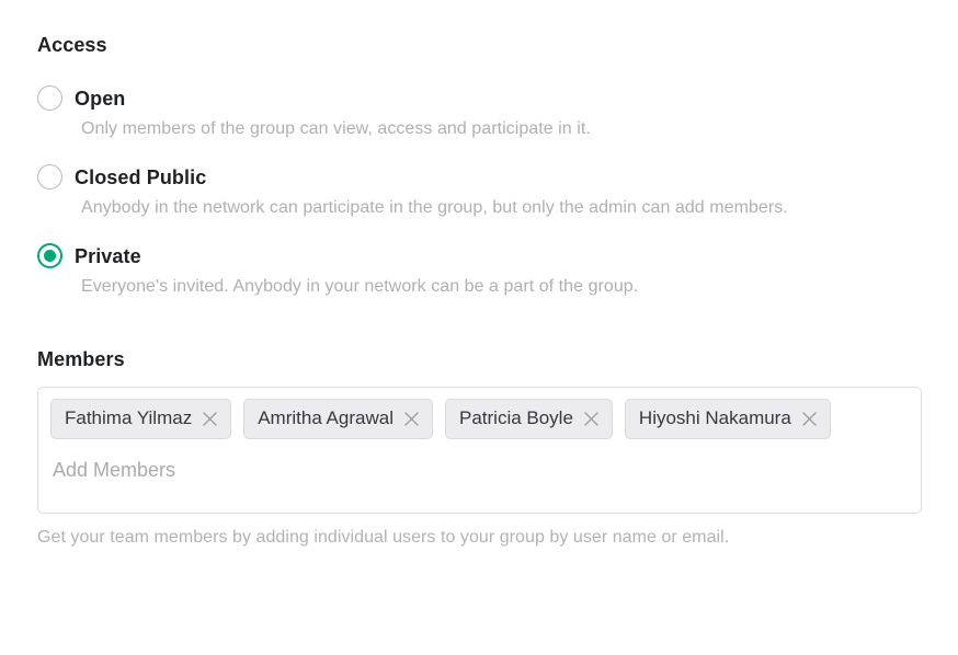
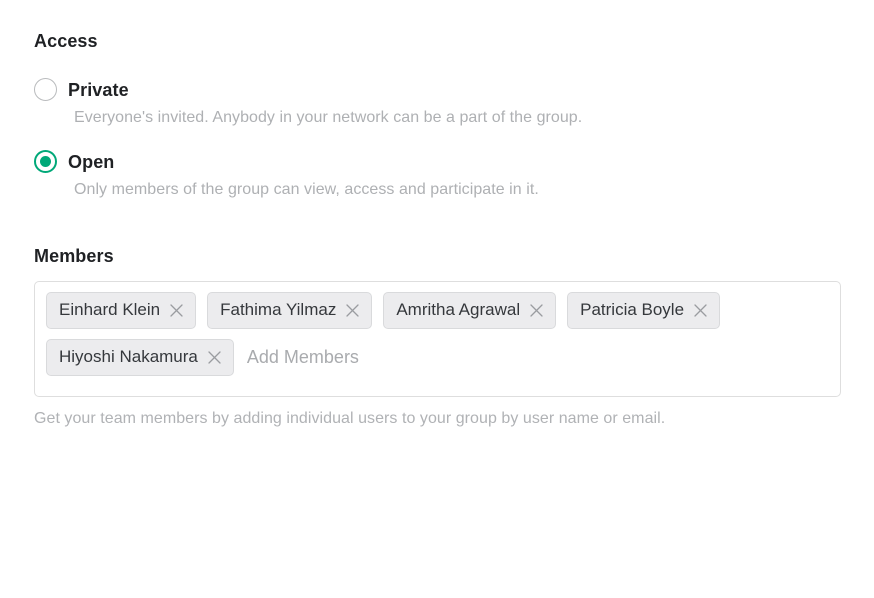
  Access
- Open
+ Private
- Only members of the group can view, access and participate in it.
+ Everyone's invited. Anybody in your network can be a part of the group.
- Closed Public
- Anybody in the network can participate in the group, but only the admin can add members.
- Private
+ Open
- Everyone's invited. Anybody in your network can be a part of the group.
+ Only members of the group can view, access and participate in it.
  Members
+ Einhard Klein
  Fathima Yilmaz
  Amritha Agrawal
  Patricia Boyle
  Hiyoshi Nakamura
  Add Members
  Get your team members by adding individual users to your group by user name or email.
